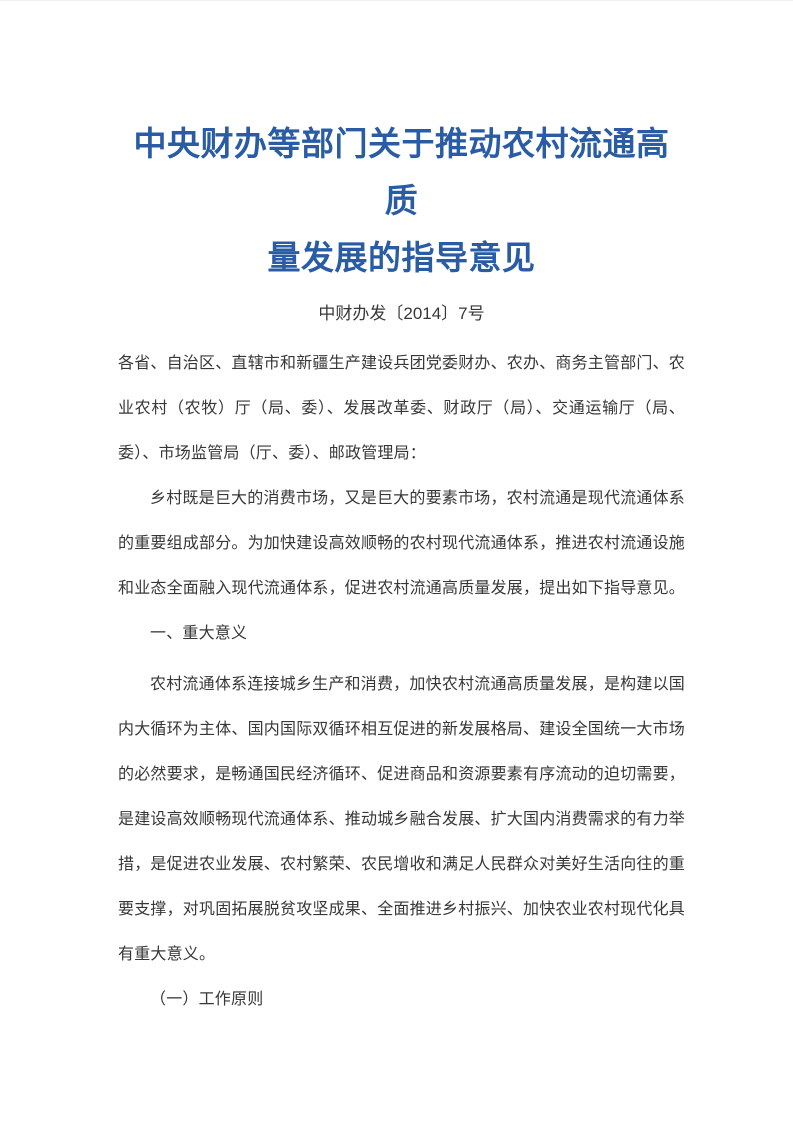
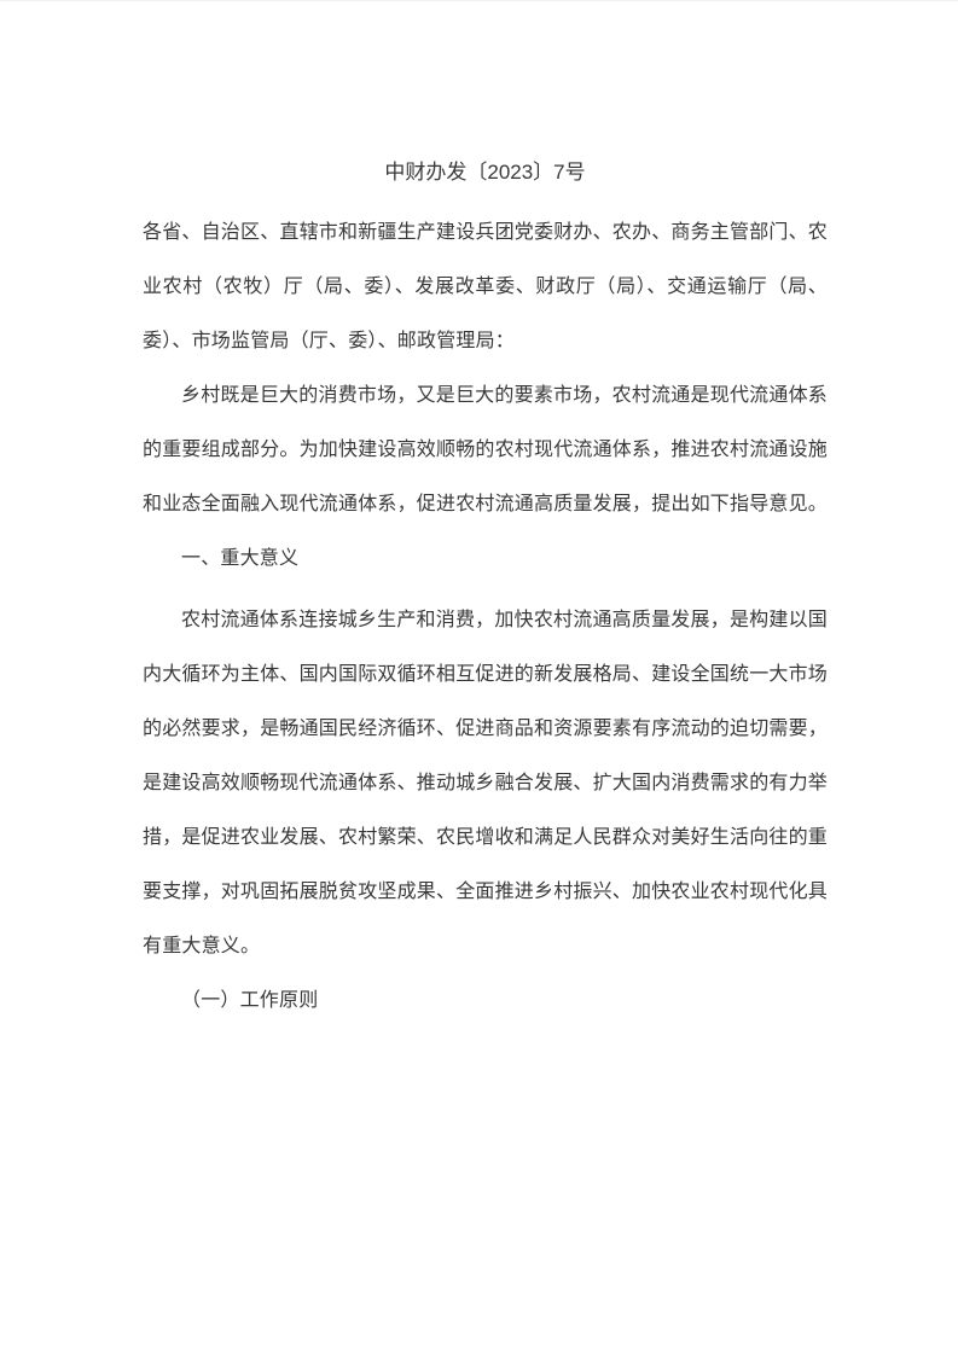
- 中央财办等部门关于推动农村流通高质
- 量发展的指导意见
- 中财办发〔2014〕7号
+ 中财办发〔2023〕7号
  各省、自治区、直辖市和新疆生产建设兵团党委财办、农办、商务主管部门、农业农村（农牧）厅（局、委）、发展改革委、财政厅（局）、交通运输厅（局、委）、市场监管局（厅、委）、邮政管理局：
  乡村既是巨大的消费市场，又是巨大的要素市场，农村流通是现代流通体系的重要组成部分。为加快建设高效顺畅的农村现代流通体系，推进农村流通设施和业态全面融入现代流通体系，促进农村流通高质量发展，提出如下指导意见。
  一、重大意义
  农村流通体系连接城乡生产和消费，加快农村流通高质量发展，是构建以国内大循环为主体、国内国际双循环相互促进的新发展格局、建设全国统一大市场的必然要求，是畅通国民经济循环、促进商品和资源要素有序流动的迫切需要，是建设高效顺畅现代流通体系、推动城乡融合发展、扩大国内消费需求的有力举措，是促进农业发展、农村繁荣、农民增收和满足人民群众对美好生活向往的重要支撑，对巩固拓展脱贫攻坚成果、全面推进乡村振兴、加快农业农村现代化具有重大意义。
  （一）工作原则
